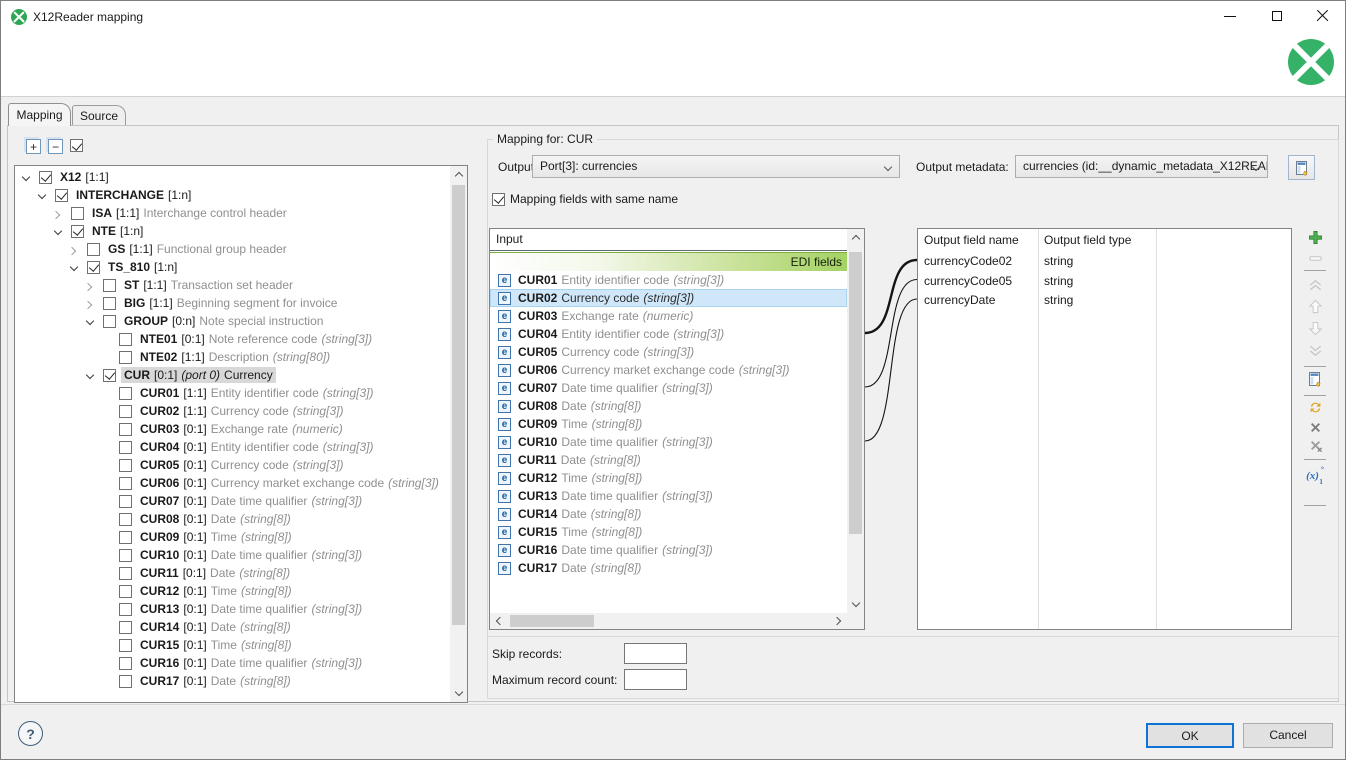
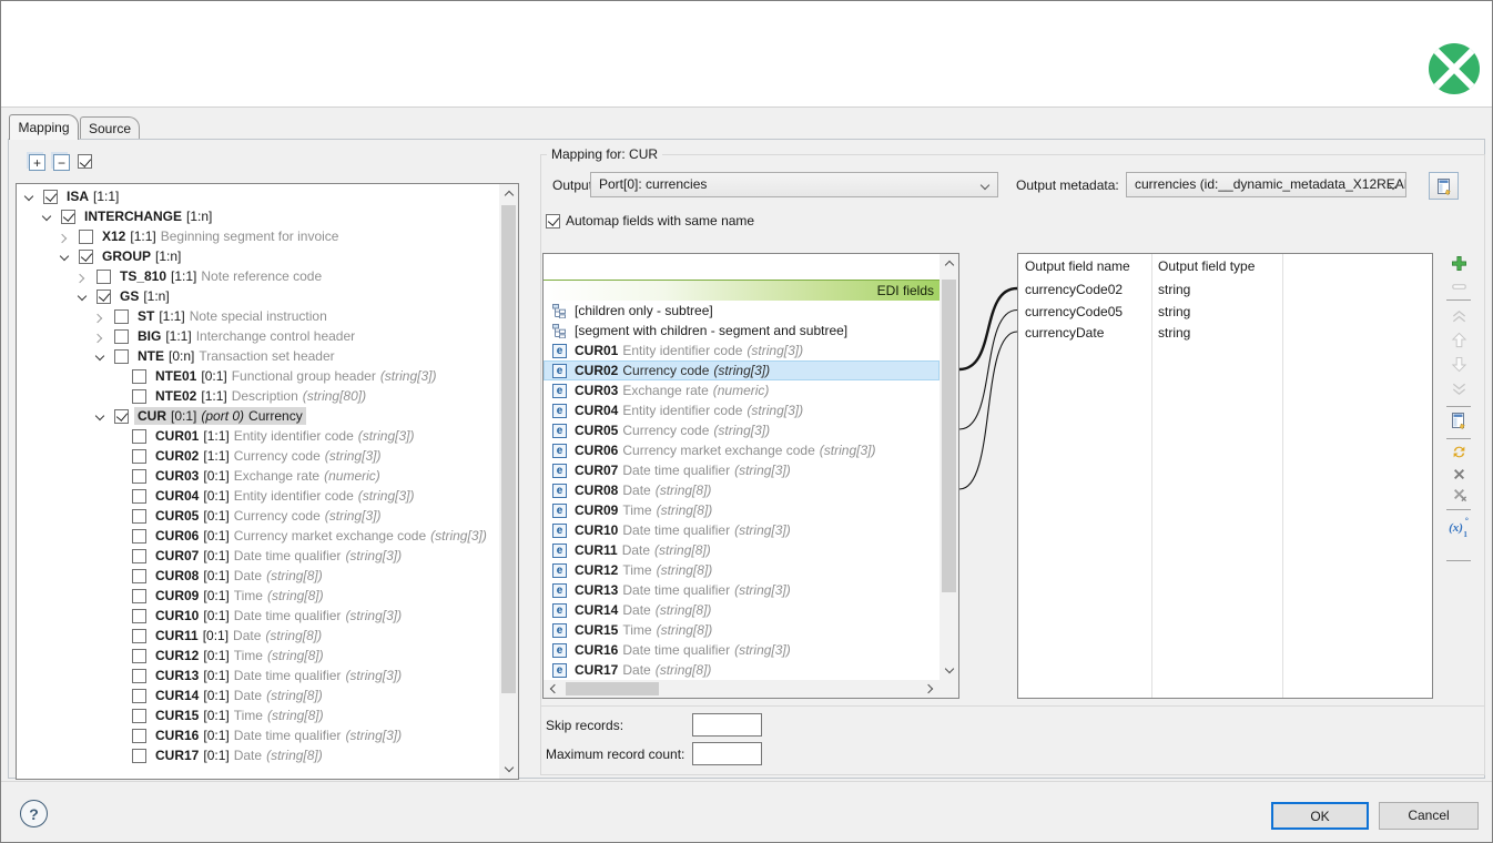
- X12Reader mapping
  Mapping
  Source
  +
  −
- X12
+ ISA
  [1:1]
  INTERCHANGE
  [1:n]
- ISA
+ X12
  [1:1]
- Interchange control header
+ Beginning segment for invoice
- NTE
+ GROUP
  [1:n]
- GS
+ TS_810
  [1:1]
- Functional group header
+ Note reference code
- TS_810
+ GS
  [1:n]
  ST
  [1:1]
- Transaction set header
+ Note special instruction
  BIG
  [1:1]
- Beginning segment for invoice
+ Interchange control header
- GROUP
+ NTE
  [0:n]
- Note special instruction
+ Transaction set header
  NTE01
  [0:1]
- Note reference code
+ Functional group header
  (string[3])
  NTE02
  [1:1]
  Description
  (string[80])
  CUR
  [0:1]
  (port 0)
  Currency
  CUR01
  [1:1]
  Entity identifier code
  (string[3])
  CUR02
  [1:1]
  Currency code
  (string[3])
  CUR03
  [0:1]
  Exchange rate
  (numeric)
  CUR04
  [0:1]
  Entity identifier code
  (string[3])
  CUR05
  [0:1]
  Currency code
  (string[3])
  CUR06
  [0:1]
  Currency market exchange code
  (string[3])
  CUR07
  [0:1]
  Date time qualifier
  (string[3])
  CUR08
  [0:1]
  Date
  (string[8])
  CUR09
  [0:1]
  Time
  (string[8])
  CUR10
  [0:1]
  Date time qualifier
  (string[3])
  CUR11
  [0:1]
  Date
  (string[8])
  CUR12
  [0:1]
  Time
  (string[8])
  CUR13
  [0:1]
  Date time qualifier
  (string[3])
  CUR14
  [0:1]
  Date
  (string[8])
  CUR15
  [0:1]
  Time
  (string[8])
  CUR16
  [0:1]
  Date time qualifier
  (string[3])
  CUR17
  [0:1]
  Date
  (string[8])
  Mapping for: CUR
  Outpu
- Port[3]: currencies
+ Port[0]: currencies
  Output metadata:
  currencies (id:__dynamic_metadata_X12REA
- Mapping fields with same name
+ Automap fields with same name
- Input
  EDI fields
+ [children only - subtree]
+ [segment with children - segment and subtree]
  e
  CUR01
  Entity identifier code
  (string[3])
  e
  CUR02
  Currency code
  (string[3])
  e
  CUR03
  Exchange rate
  (numeric)
  e
  CUR04
  Entity identifier code
  (string[3])
  e
  CUR05
  Currency code
  (string[3])
  e
  CUR06
  Currency market exchange code
  (string[3])
  e
  CUR07
  Date time qualifier
  (string[3])
  e
  CUR08
  Date
  (string[8])
  e
  CUR09
  Time
  (string[8])
  e
  CUR10
  Date time qualifier
  (string[3])
  e
  CUR11
  Date
  (string[8])
  e
  CUR12
  Time
  (string[8])
  e
  CUR13
  Date time qualifier
  (string[3])
  e
  CUR14
  Date
  (string[8])
  e
  CUR15
  Time
  (string[8])
  e
  CUR16
  Date time qualifier
  (string[3])
  e
  CUR17
  Date
  (string[8])
  Output field name
  Output field type
  currencyCode02
  string
  currencyCode05
  string
  currencyDate
  string
  (x)
  °
  1
  Skip records:
  Maximum record count:
  ?
  OK
  Cancel
